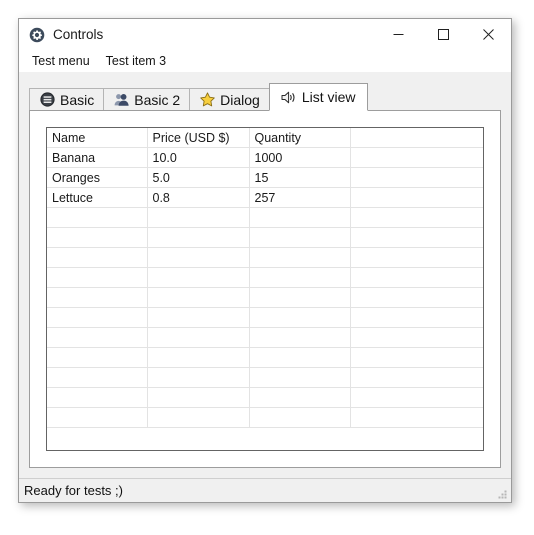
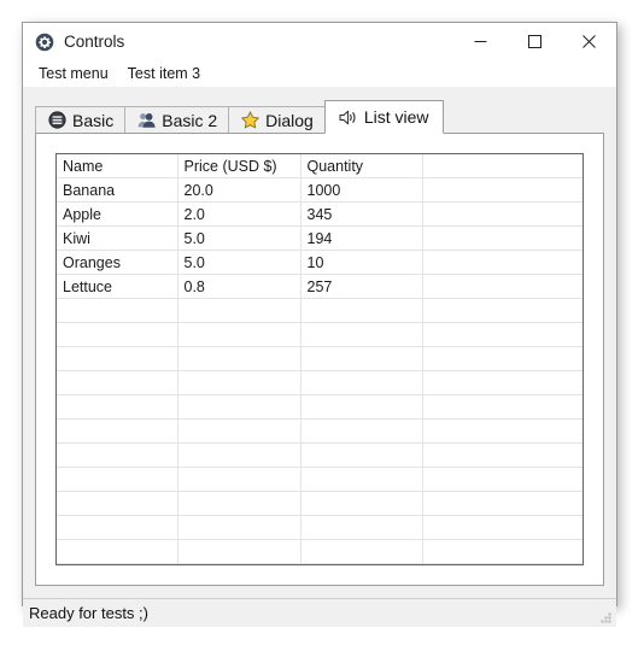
  Controls
  Test menu
  Test item 3
  Basic
  Basic 2
  Dialog
  List view
  Name	Price (USD $)	Quantity
- Banana	10.0	1000
+ Banana	20.0	1000
+ Apple	2.0	345
+ Kiwi	5.0	194
- Oranges	5.0	15
+ Oranges	5.0	10
  Lettuce	0.8	257
  Ready for tests ;)
